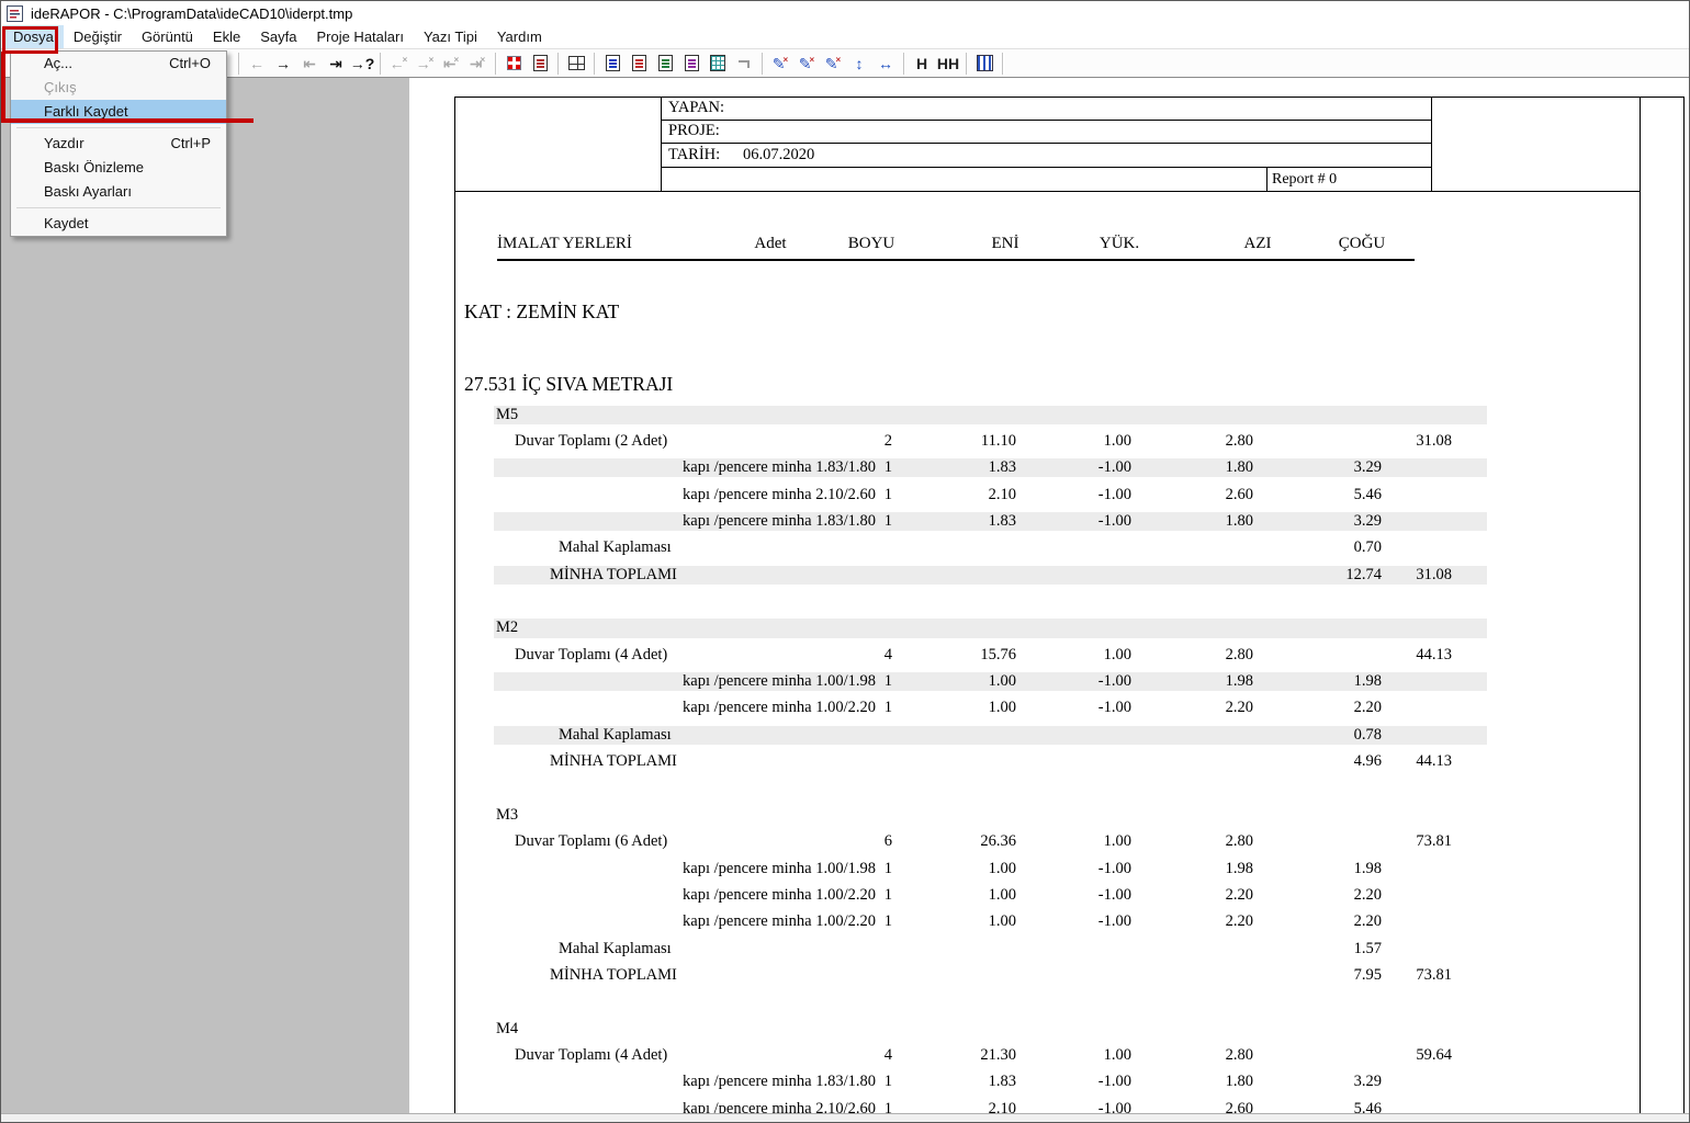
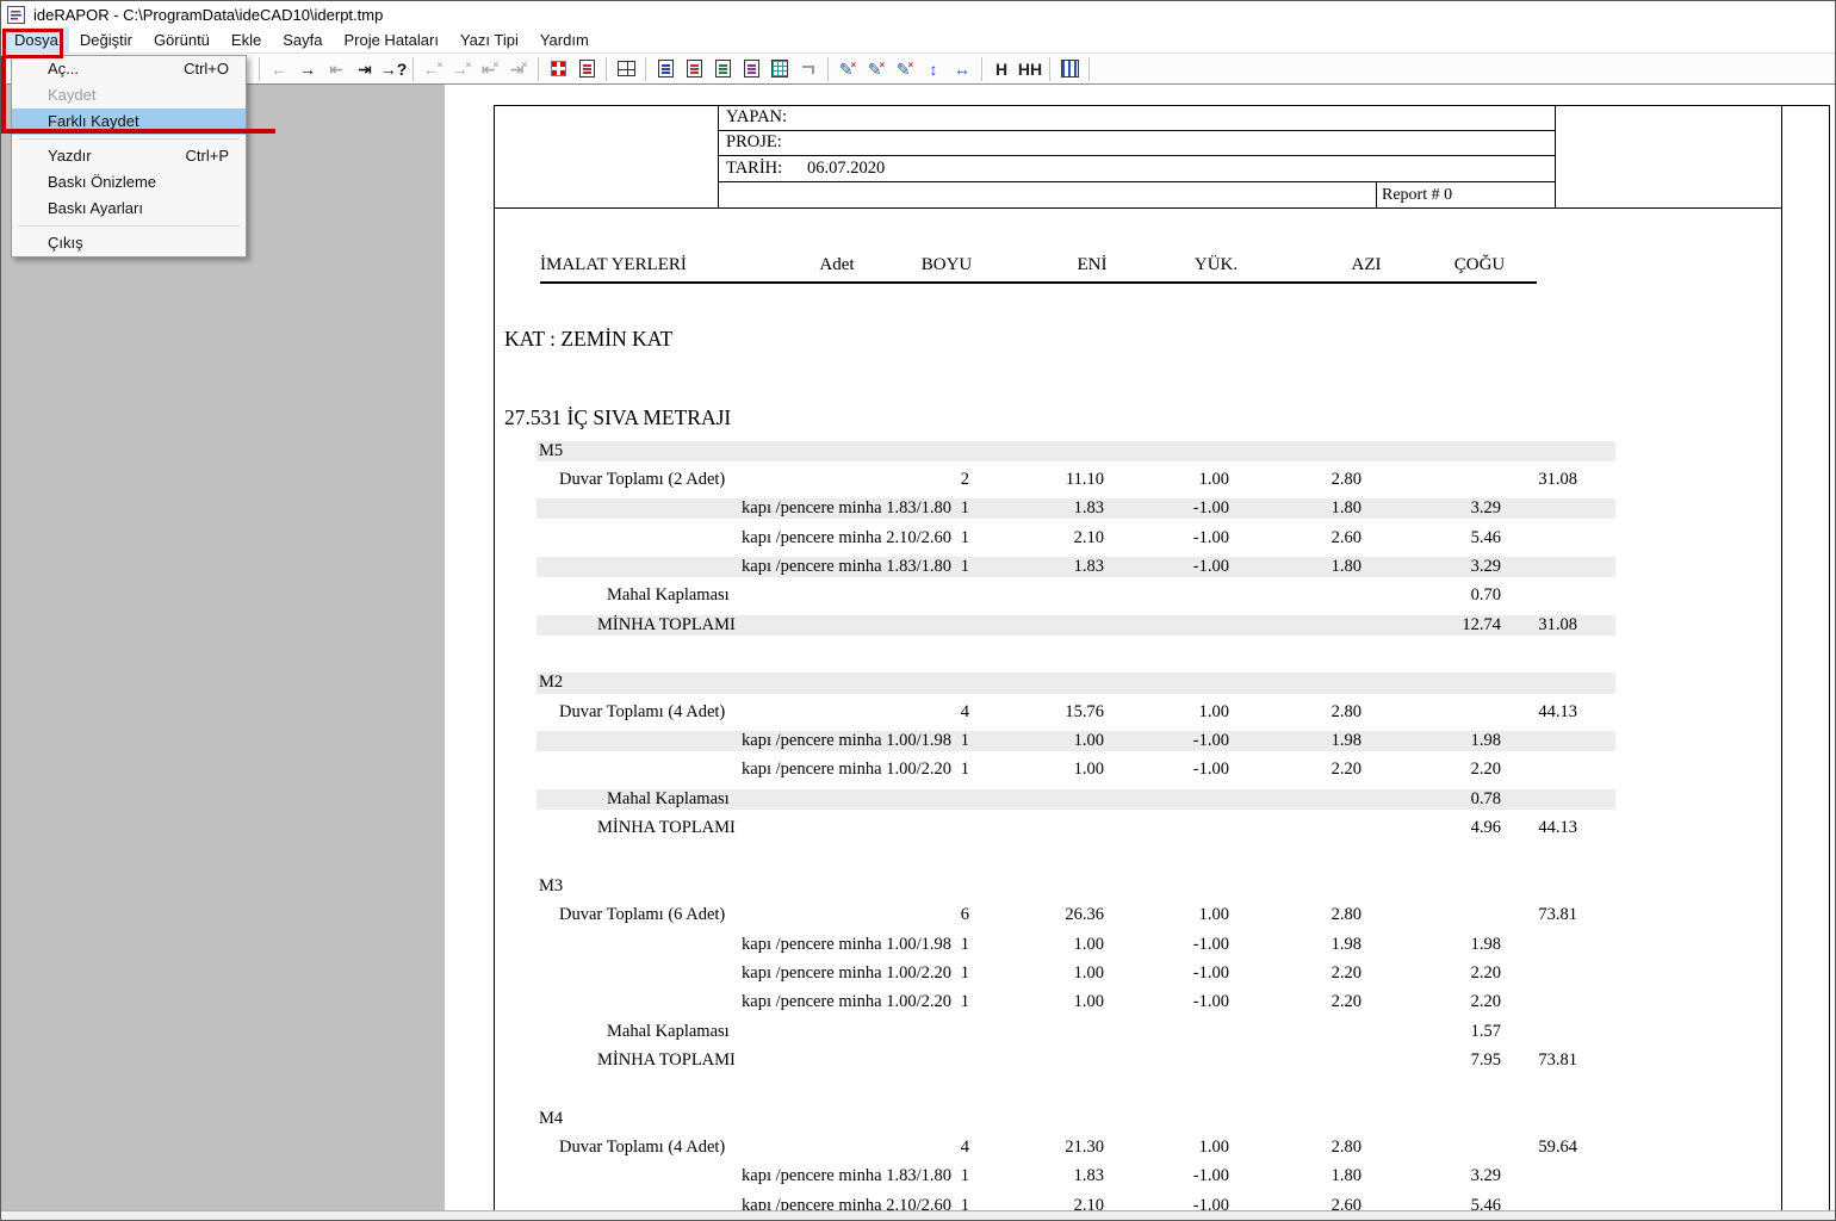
  ideRAPOR - C:\ProgramData\ideCAD10\iderpt.tmp
  Dosya
  Değiştir
  Görüntü
  Ekle
  Sayfa
  Proje Hataları
  Yazı Tipi
  Yardım
  ←
  →
  ⇤
  ⇥
  →?
  ←×
  →×
  ⇤×
  ⇥×
  ✎×
  ✎×
  ✎×
  ↕
  ↔
  H
  HH
  YAPAN:
  PROJE:
  TARİH:
  06.07.2020
  Report # 0
  İMALAT YERLERİ
  Adet
  BOYU
  ENİ
  YÜK.
  AZI
  ÇOĞU
  KAT : ZEMİN KAT
  27.531 İÇ SIVA METRAJI
  M5
  Duvar Toplamı (2 Adet)
  2
  11.10
  1.00
  2.80
  31.08
  kapı /pencere minha 1.83/1.80
  1
  1.83
  -1.00
  1.80
  3.29
  kapı /pencere minha 2.10/2.60
  1
  2.10
  -1.00
  2.60
  5.46
  kapı /pencere minha 1.83/1.80
  1
  1.83
  -1.00
  1.80
  3.29
  Mahal Kaplaması
  0.70
  MİNHA TOPLAMI
  12.74
  31.08
  M2
  Duvar Toplamı (4 Adet)
  4
  15.76
  1.00
  2.80
  44.13
  kapı /pencere minha 1.00/1.98
  1
  1.00
  -1.00
  1.98
  1.98
  kapı /pencere minha 1.00/2.20
  1
  1.00
  -1.00
  2.20
  2.20
  Mahal Kaplaması
  0.78
  MİNHA TOPLAMI
  4.96
  44.13
  M3
  Duvar Toplamı (6 Adet)
  6
  26.36
  1.00
  2.80
  73.81
  kapı /pencere minha 1.00/1.98
  1
  1.00
  -1.00
  1.98
  1.98
  kapı /pencere minha 1.00/2.20
  1
  1.00
  -1.00
  2.20
  2.20
  kapı /pencere minha 1.00/2.20
  1
  1.00
  -1.00
  2.20
  2.20
  Mahal Kaplaması
  1.57
  MİNHA TOPLAMI
  7.95
  73.81
  M4
  Duvar Toplamı (4 Adet)
  4
  21.30
  1.00
  2.80
  59.64
  kapı /pencere minha 1.83/1.80
  1
  1.83
  -1.00
  1.80
  3.29
  kapı /pencere minha 2.10/2.60
  1
  2.10
  -1.00
  2.60
  5.46
  Aç...
  Ctrl+O
- Çıkış
+ Kaydet
  Farklı Kaydet
  Yazdır
  Ctrl+P
  Baskı Önizleme
  Baskı Ayarları
- Kaydet
+ Çıkış
